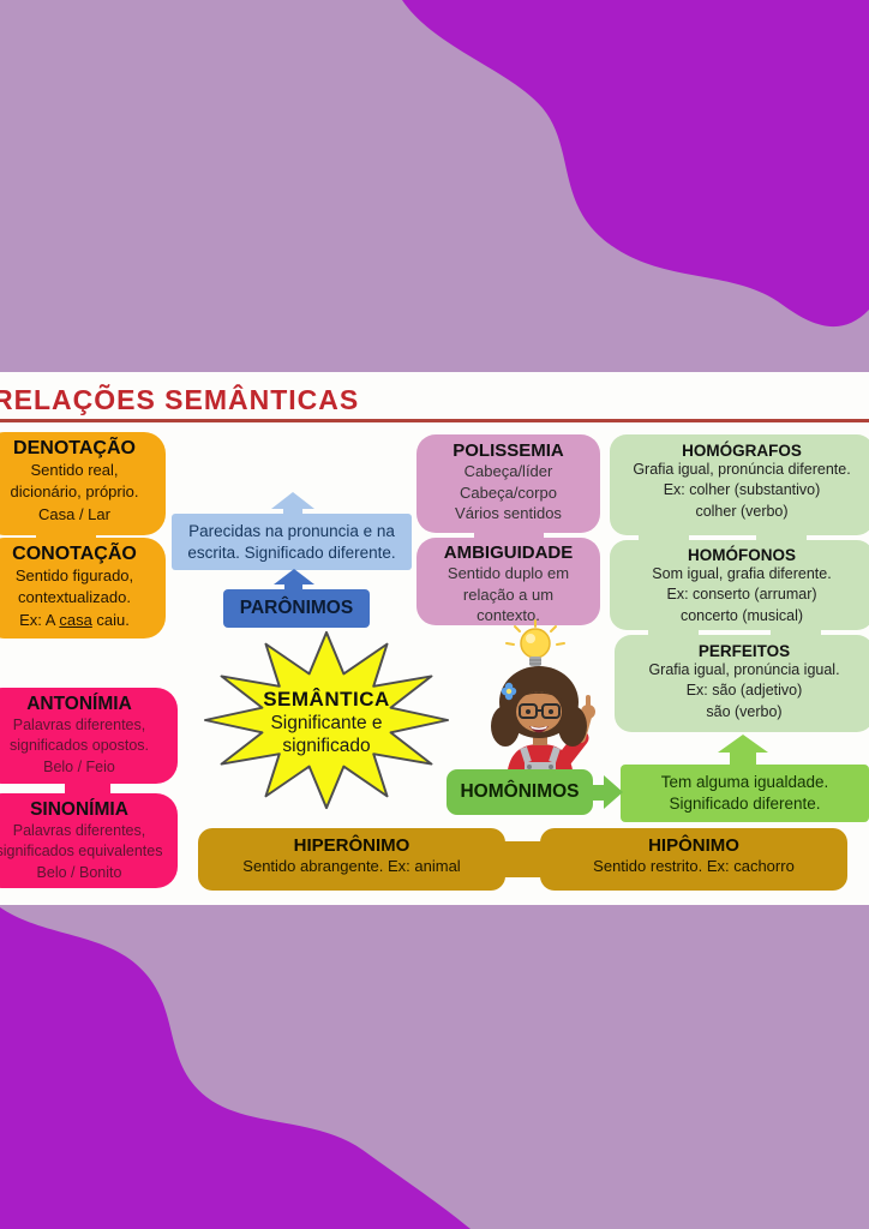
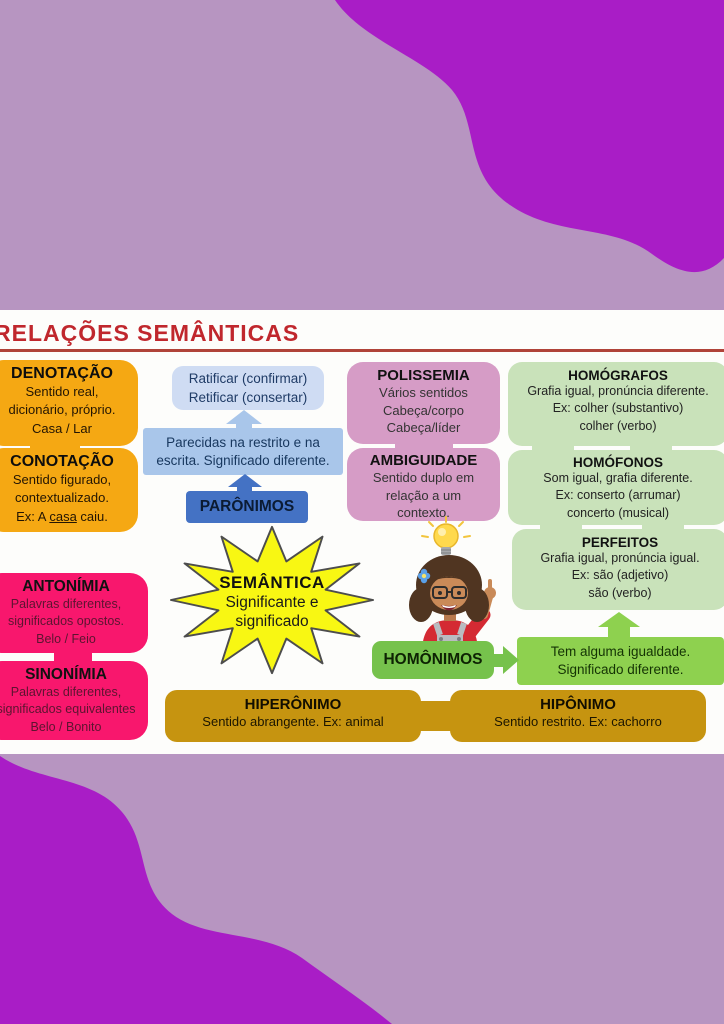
  RELAÇÕES SEMÂNTICAS
  DENOTAÇÃO
  Sentido real,
  dicionário, próprio.
  Casa / Lar
  CONOTAÇÃO
  Sentido figurado,
  contextualizado.
  Ex: A casa caiu.
  ANTONÍMIA
  Palavras diferentes,
  significados opostos.
  Belo / Feio
  SINONÍMIA
  Palavras diferentes,
  ignificados equivalentes
  Belo / Bonito
+ Ratificar (confirmar)
+ Retificar (consertar)
- Parecidas na pronuncia e na
+ Parecidas na restrito e na
  escrita. Significado diferente.
  PARÔNIMOS
  SEMÂNTICA
  Significante e
  significado
  POLISSEMIA
- Cabeça/líder
+ Vários sentidos
  Cabeça/corpo
- Vários sentidos
+ Cabeça/líder
  AMBIGUIDADE
  Sentido duplo em
  relação a um
  contexto.
  HOMÓGRAFOS
  Grafia igual, pronúncia diferente.
  Ex: colher (substantivo)
  colher (verbo)
  HOMÓFONOS
  Som igual, grafia diferente.
  Ex: conserto (arrumar)
  concerto (musical)
  PERFEITOS
  Grafia igual, pronúncia igual.
  Ex: são (adjetivo)
  são (verbo)
  Tem alguma igualdade.
  Significado diferente.
  HOMÔNIMOS
  HIPERÔNIMO
  Sentido abrangente. Ex: animal
  HIPÔNIMO
  Sentido restrito. Ex: cachorro
